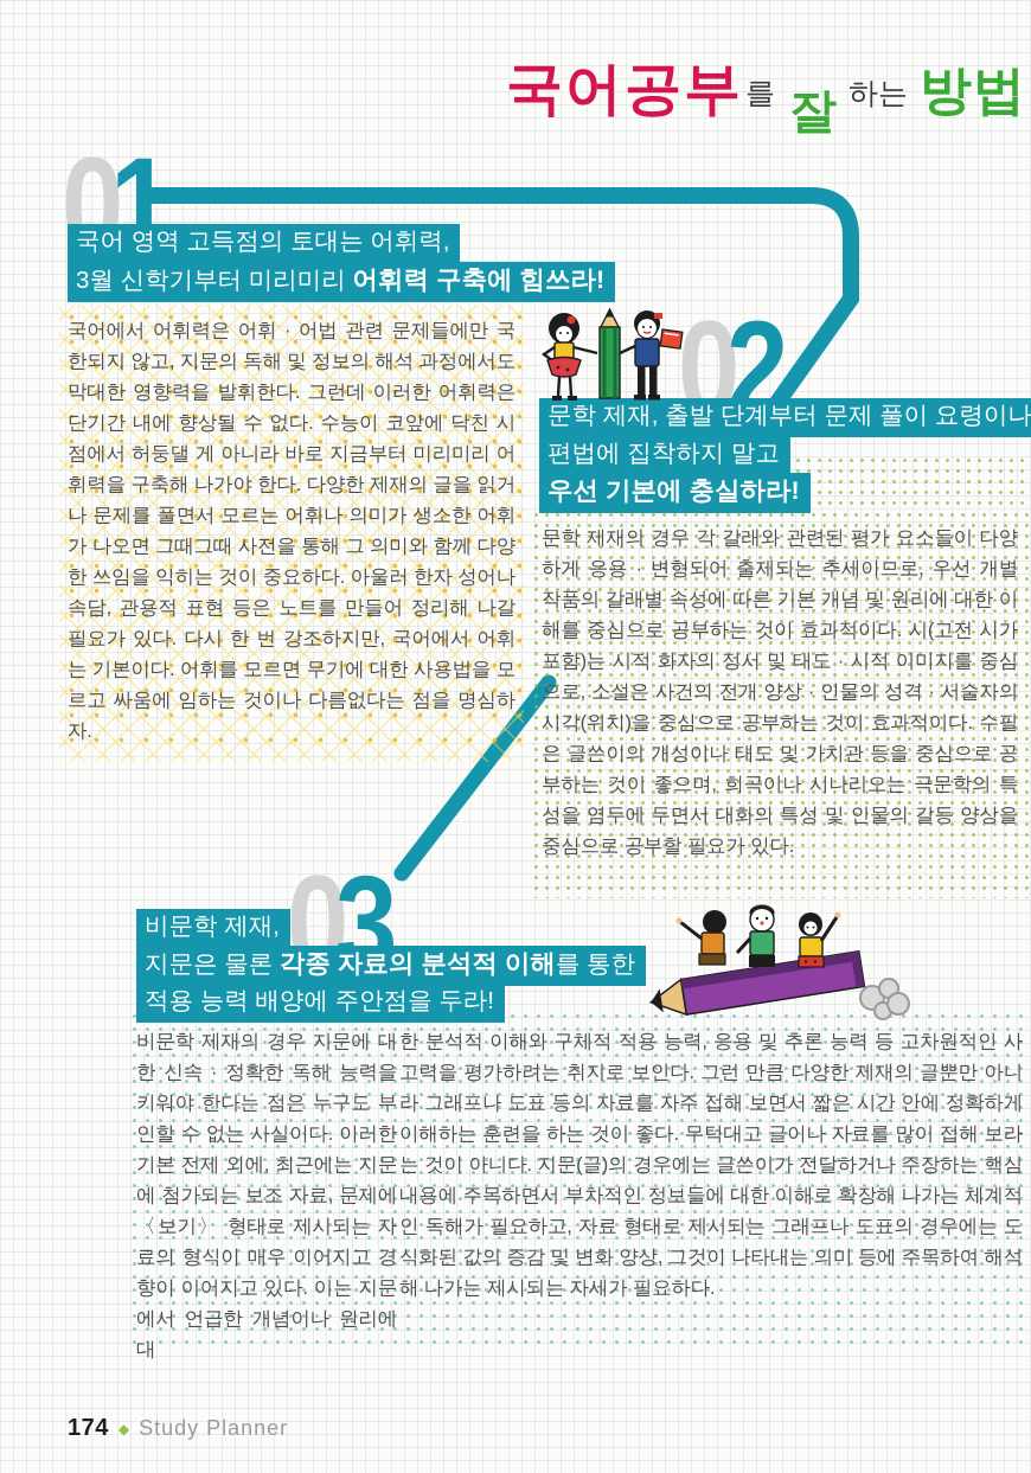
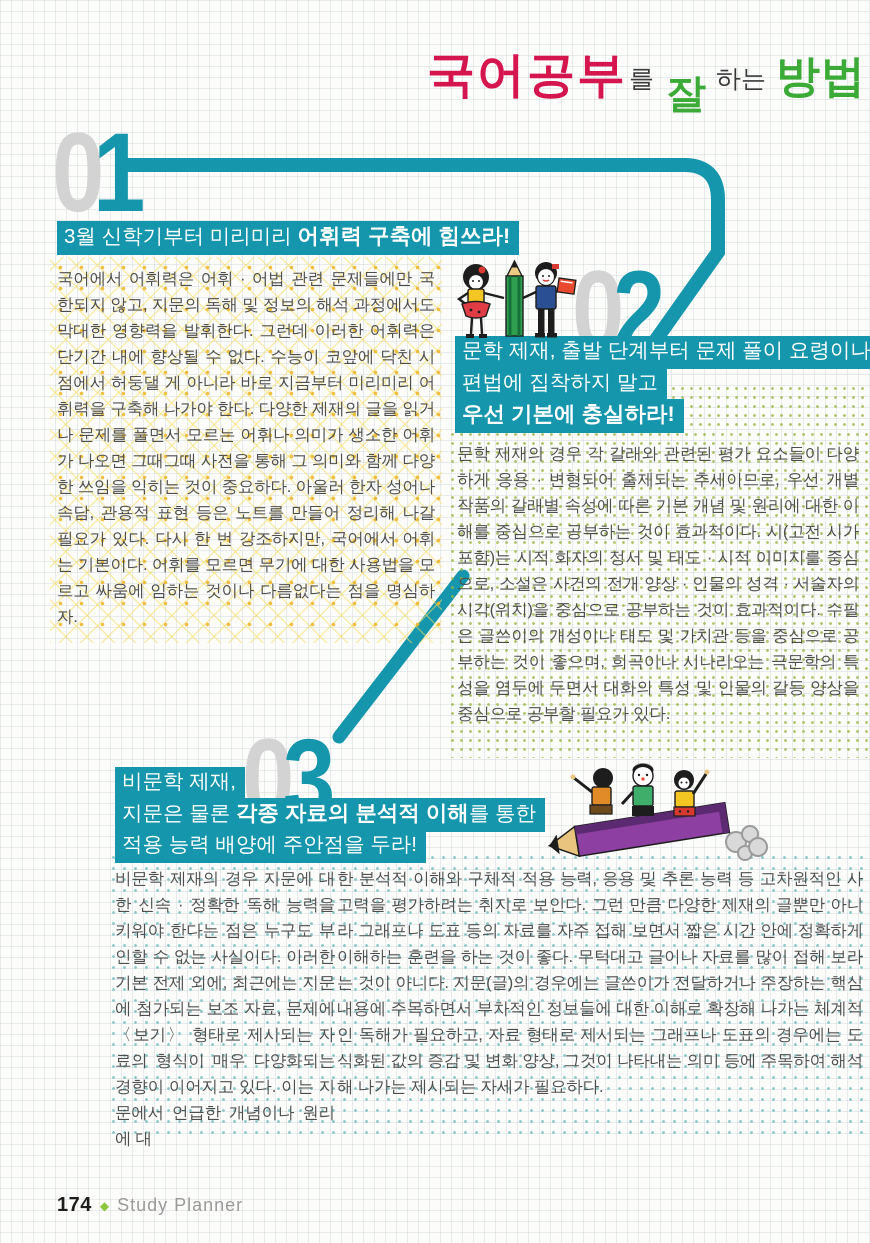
  국어공부
  를
  잘
  하는
  방법
  01
- 국어 영역 고득점의 토대는 어휘력,
  3월 신학기부터 미리미리 어휘력 구축에 힘쓰라!
  국어에서 어휘력은 어휘 · 어법 관련 문제들에만 국한되지 않고, 지문의 독해 및 정보의 해석 과정에서도 막대한 영향력을 발휘한다. 그런데 이러한 어휘력은 단기간 내에 향상될 수 없다. 수능이 코앞에 닥친 시점에서 허둥댈 게 아니라 바로 지금부터 미리미리 어휘력을 구축해 나가야 한다. 다양한 제재의 글을 읽거나 문제를 풀면서 모르는 어휘나 의미가 생소한 어휘가 나오면 그때그때 사전을 통해 그 의미와 함께 다양한 쓰임을 익히는 것이 중요하다. 아울러 한자 성어나 속담, 관용적 표현 등은 노트를 만들어 정리해 나갈 필요가 있다. 다시 한 번 강조하지만, 국어에서 어휘는 기본이다. 어휘를 모르면 무기에 대한 사용법을 모르고 싸움에 임하는 것이나 다름없다는 점을 명심하자.
  02
  문학 제재, 출발 단계부터 문제 풀이 요령이나
  편법에 집착하지 말고
  우선 기본에 충실하라!
  문학 제재의 경우 각 갈래와 관련된 평가 요소들이 다양하게 응용 · 변형되어 출제되는 추세이므로, 우선 개별 작품의 갈래별 속성에 따른 기본 개념 및 원리에 대한 이해를 중심으로 공부하는 것이 효과적이다. 시(고전 시가 포함)는 시적 화자의 정서 및 태도 · 시적 이미지를 중심으로, 소설은 사건의 전개 양상 · 인물의 성격 · 서술자의 시각(위치)을 중심으로 공부하는 것이 효과적이다. 수필은 글쓴이의 개성이나 태도 및 가치관 등을 중심으로 공부하는 것이 좋으며, 희곡이나 시나리오는 극문학의 특성을 염두에 두면서 대화의 특성 및 인물의 갈등 양상을 중심으로 공부할 필요가 있다.
  03
  비문학 제재,
  지문은 물론 각종 자료의 분석적 이해를 통한
  적용 능력 배양에 주안점을 두라!
- 비문학 제재의 경우 지문에 대한 신속 · 정확한 독해 능력을 키워야 한다는 점은 누구도 부인할 수 없는 사실이다. 이러한 기본 전제 외에, 최근에는 지문에 첨가되는 보조 자료, 문제에 〈보기〉 형태로 제시되는 자료의 형식이 매우 이어지고 경향이 이어지고 있다. 이는 지문에서 언급한 개념이나 원리에 대
+ 비문학 제재의 경우 지문에 대한 신속 · 정확한 독해 능력을 키워야 한다는 점은 누구도 부인할 수 없는 사실이다. 이러한 기본 전제 외에, 최근에는 지문에 첨가되는 보조 자료, 문제에 〈보기〉 형태로 제시되는 자료의 형식이 매우 다양화되는 경향이 이어지고 있다. 이는 지문에서 언급한 개념이나 원리에 대
  한 분석적 이해와 구체적 적용 능력, 응용 및 추론 능력 등 고차원적인 사고력을 평가하려는 취지로 보인다. 그런 만큼 다양한 제재의 글뿐만 아니라 그래프나 도표 등의 자료를 자주 접해 보면서 짧은 시간 안에 정확하게 이해하는 훈련을 하는 것이 좋다. 무턱대고 글이나 자료를 많이 접해 보라는 것이 아니다. 지문(글)의 경우에는 글쓴이가 전달하거나 주장하는 핵심 내용에 주목하면서 부차적인 정보들에 대한 이해로 확장해 나가는 체계적인 독해가 필요하고, 자료 형태로 제시되는 그래프나 도표의 경우에는 도식화된 값의 증감 및 변화 양상, 그것이 나타내는 의미 등에 주목하여 해석해 나가는 제시되는 자세가 필요하다.
  174
  ◆
  Study Planner
